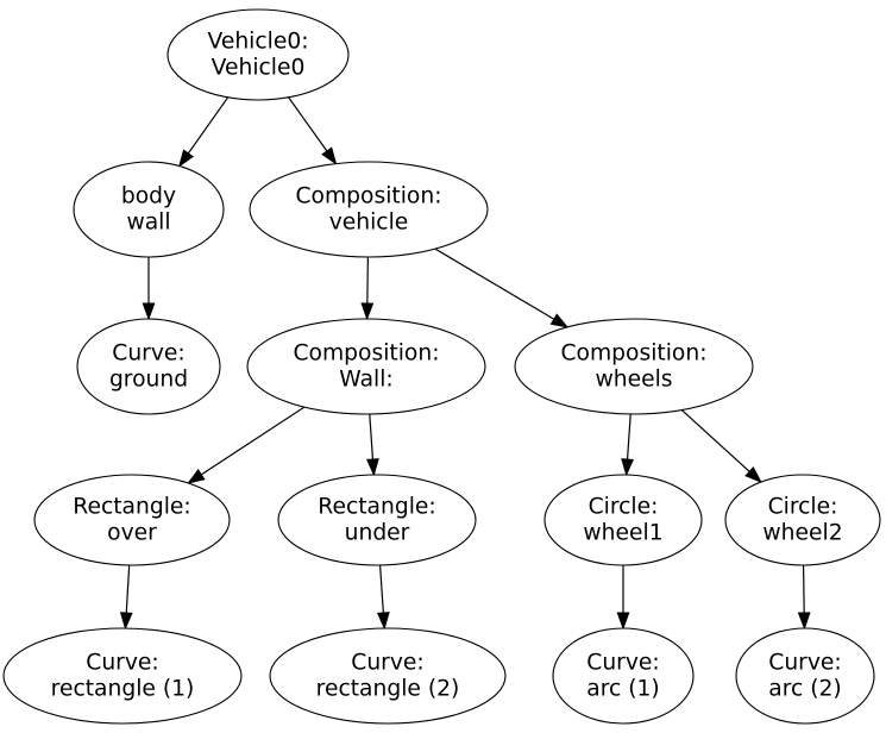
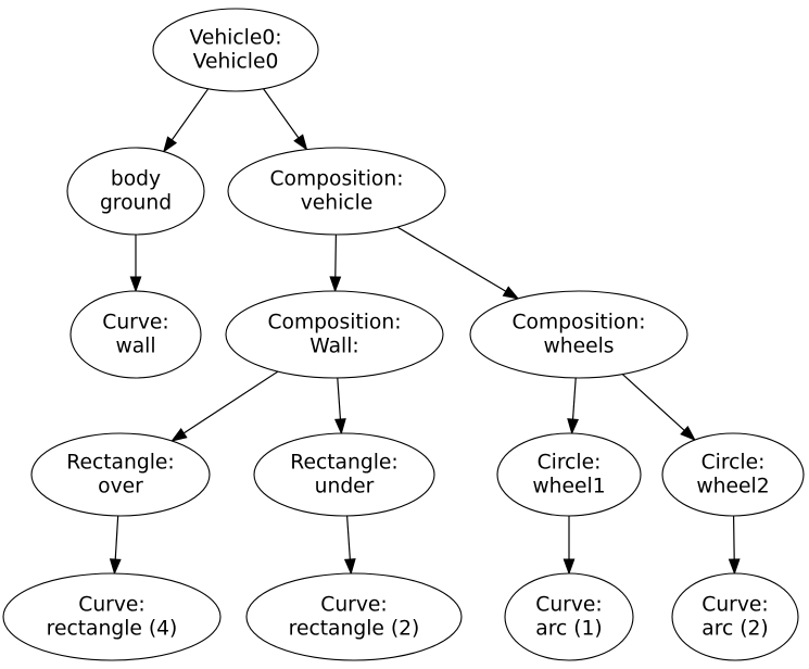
  Vehicle0:
  Vehicle0
  body
- wall
+ ground
  Composition:
  vehicle
  Curve:
- ground
+ wall
  Composition:
  Wall:
  Composition:
  wheels
  Rectangle:
  over
  Rectangle:
  under
  Circle:
  wheel1
  Circle:
  wheel2
  Curve:
- rectangle (1)
+ rectangle (4)
  Curve:
  rectangle (2)
  Curve:
  arc (1)
  Curve:
  arc (2)
